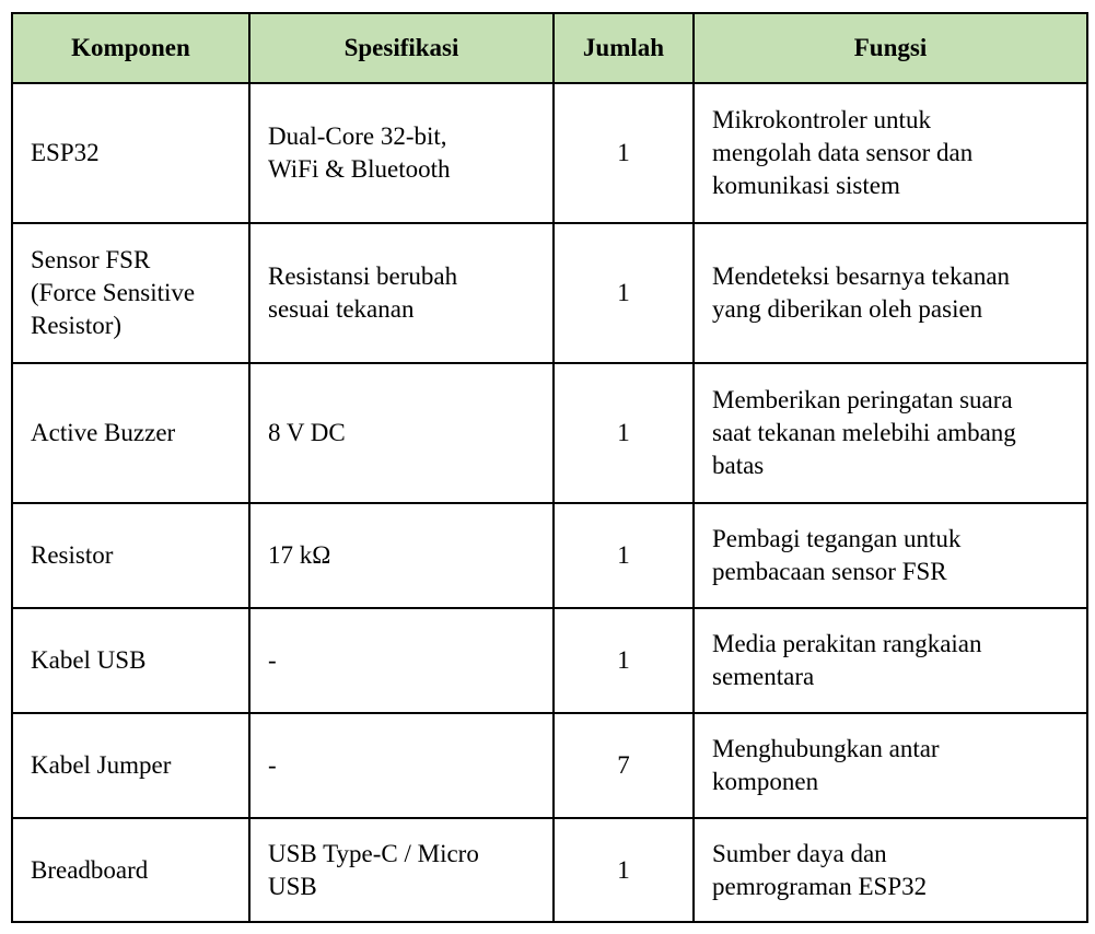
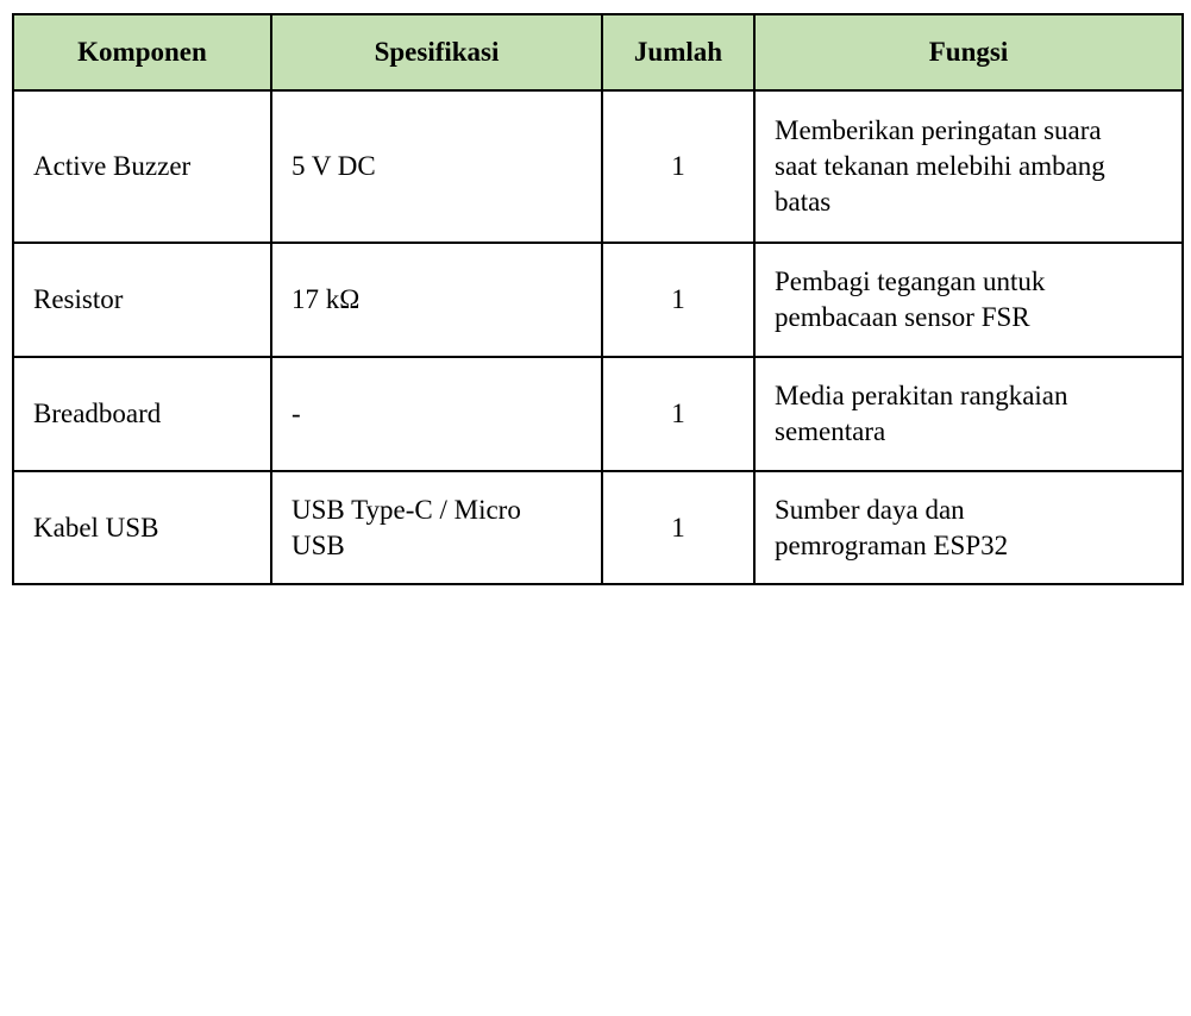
  Komponen	Spesifikasi	Jumlah	Fungsi
- ESP32	Dual-Core 32-bit,WiFi & Bluetooth	1	Mikrokontroler untukmengolah data sensor dankomunikasi sistem
- Sensor FSR(Force SensitiveResistor)	Resistansi berubahsesuai tekanan	1	Mendeteksi besarnya tekananyang diberikan oleh pasien
- Active Buzzer	8 V DC	1	Memberikan peringatan suarasaat tekanan melebihi ambangbatas
+ Active Buzzer	5 V DC	1	Memberikan peringatan suarasaat tekanan melebihi ambangbatas
  Resistor	17 kΩ	1	Pembagi tegangan untukpembacaan sensor FSR
- Kabel USB	-	1	Media perakitan rangkaiansementara
+ Breadboard	-	1	Media perakitan rangkaiansementara
- Kabel Jumper	-	7	Menghubungkan antarkomponen
- Breadboard	USB Type-C / MicroUSB	1	Sumber daya danpemrograman ESP32
+ Kabel USB	USB Type-C / MicroUSB	1	Sumber daya danpemrograman ESP32
